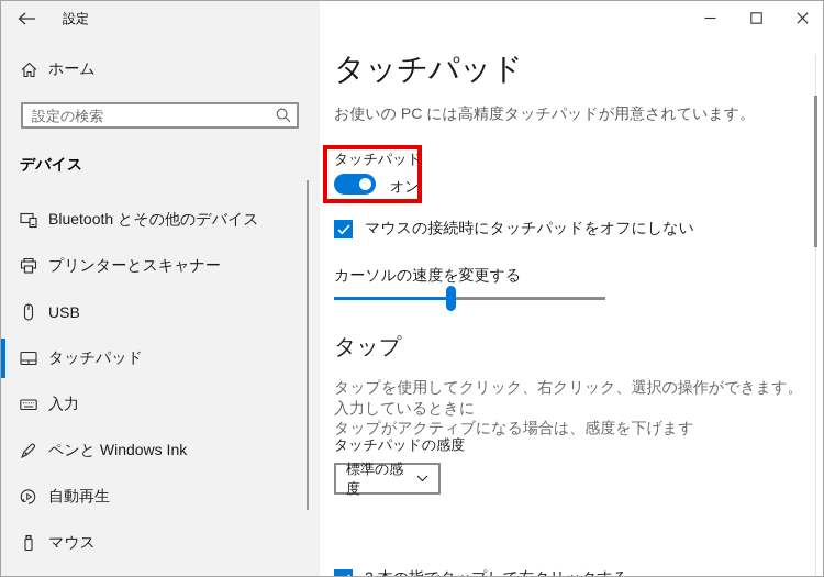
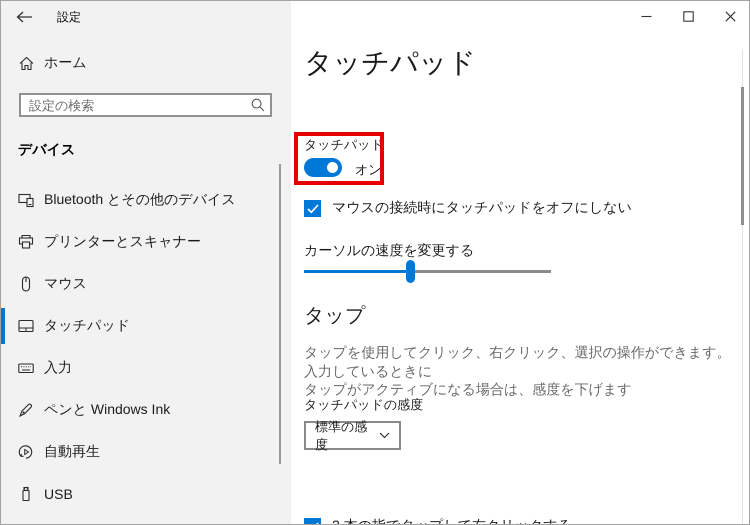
  設定
  ホーム
  設定の検索
  デバイス
  Bluetooth とその他のデバイス
  プリンターとスキャナー
- USB
+ マウス
  タッチパッド
  入力
  ペンと Windows Ink
  自動再生
- マウス
+ USB
  タッチパッド
- お使いの PC には高精度タッチパッドが用意されています。
  タッチパッド
  オン
  マウスの接続時にタッチパッドをオフにしない
  カーソルの速度を変更する
  タップ
  タップを使用してクリック、右クリック、選択の操作ができます。入力しているときに
  タップがアクティブになる場合は、感度を下げます
  タッチパッドの感度
  標準の感度
